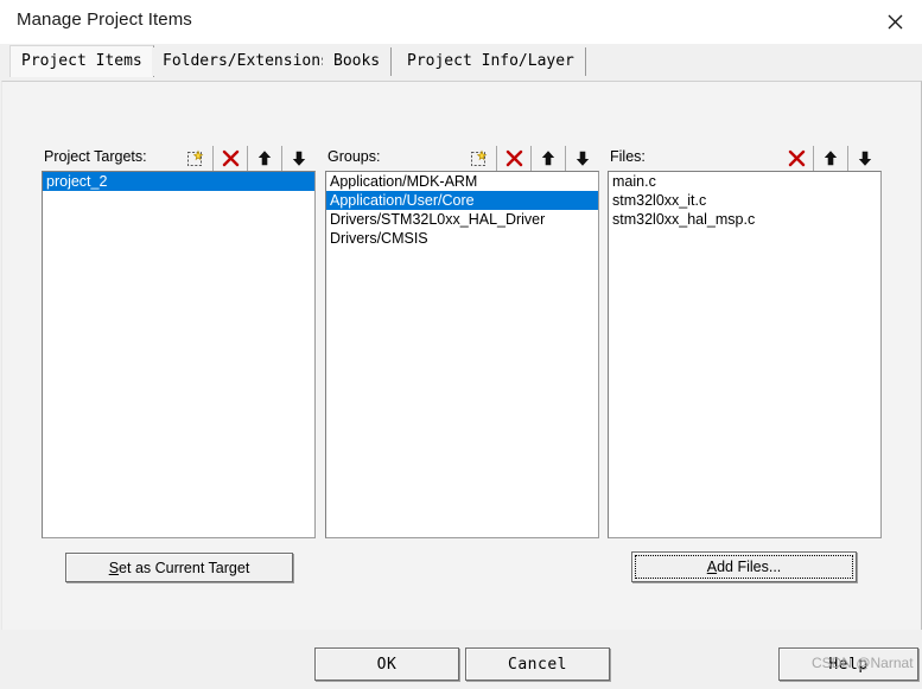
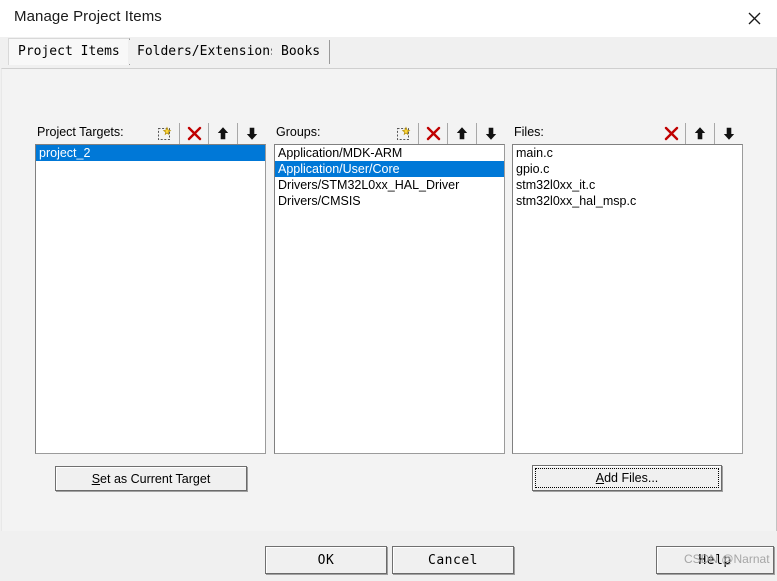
  Manage Project Items
  Project Items
  Folders/Extension
  Books
- Project Info/Layer
  Project Targets:
  project_2
  Groups:
  Application/MDK-ARM
  Application/User/Core
  Drivers/STM32L0xx_HAL_Driver
  Drivers/CMSIS
  Files:
  main.c
+ gpio.c
  stm32l0xx_it.c
  stm32l0xx_hal_msp.c
  Set as Current Target
  Add Files...
  OK
  Cancel
  Help
  CSDN @Narnat
